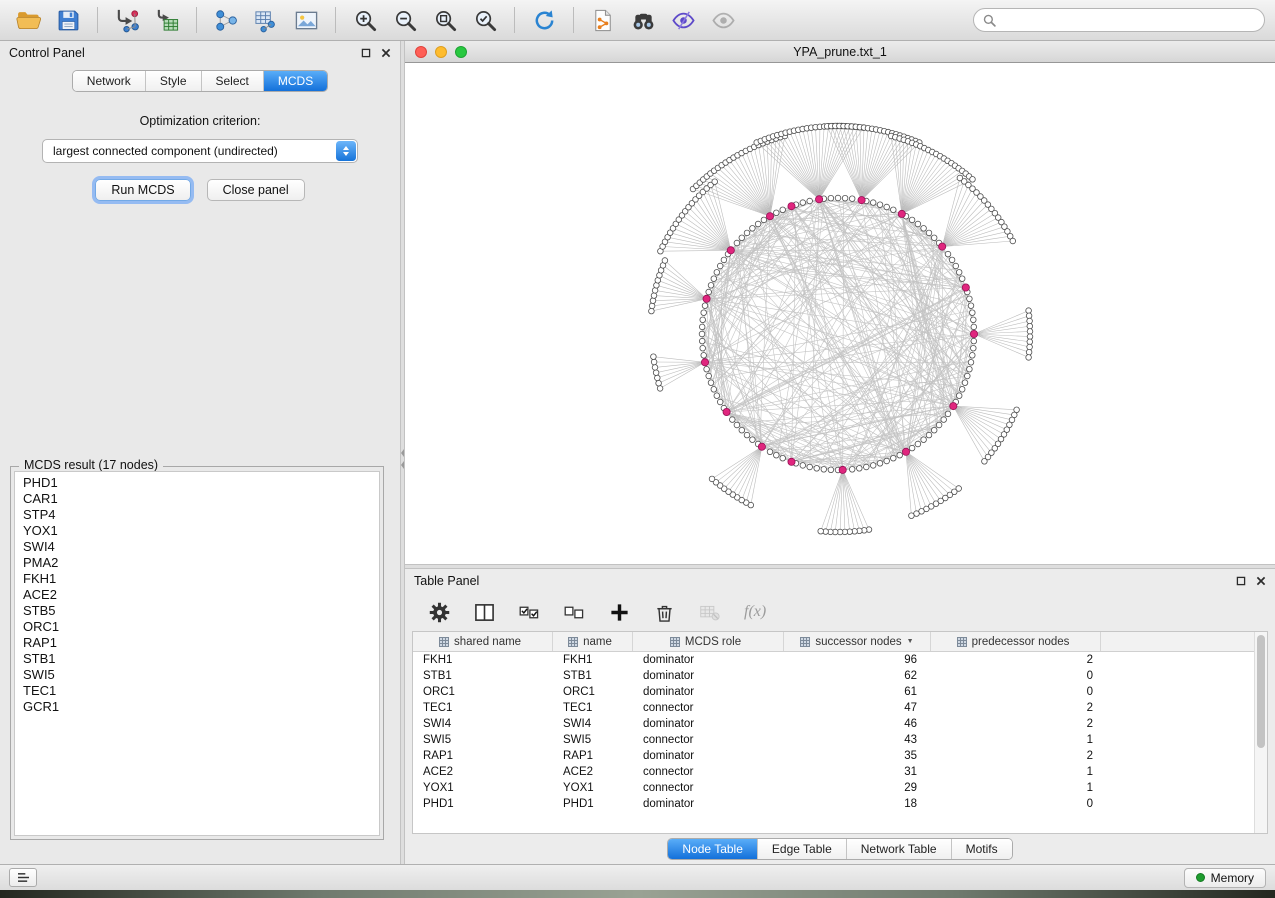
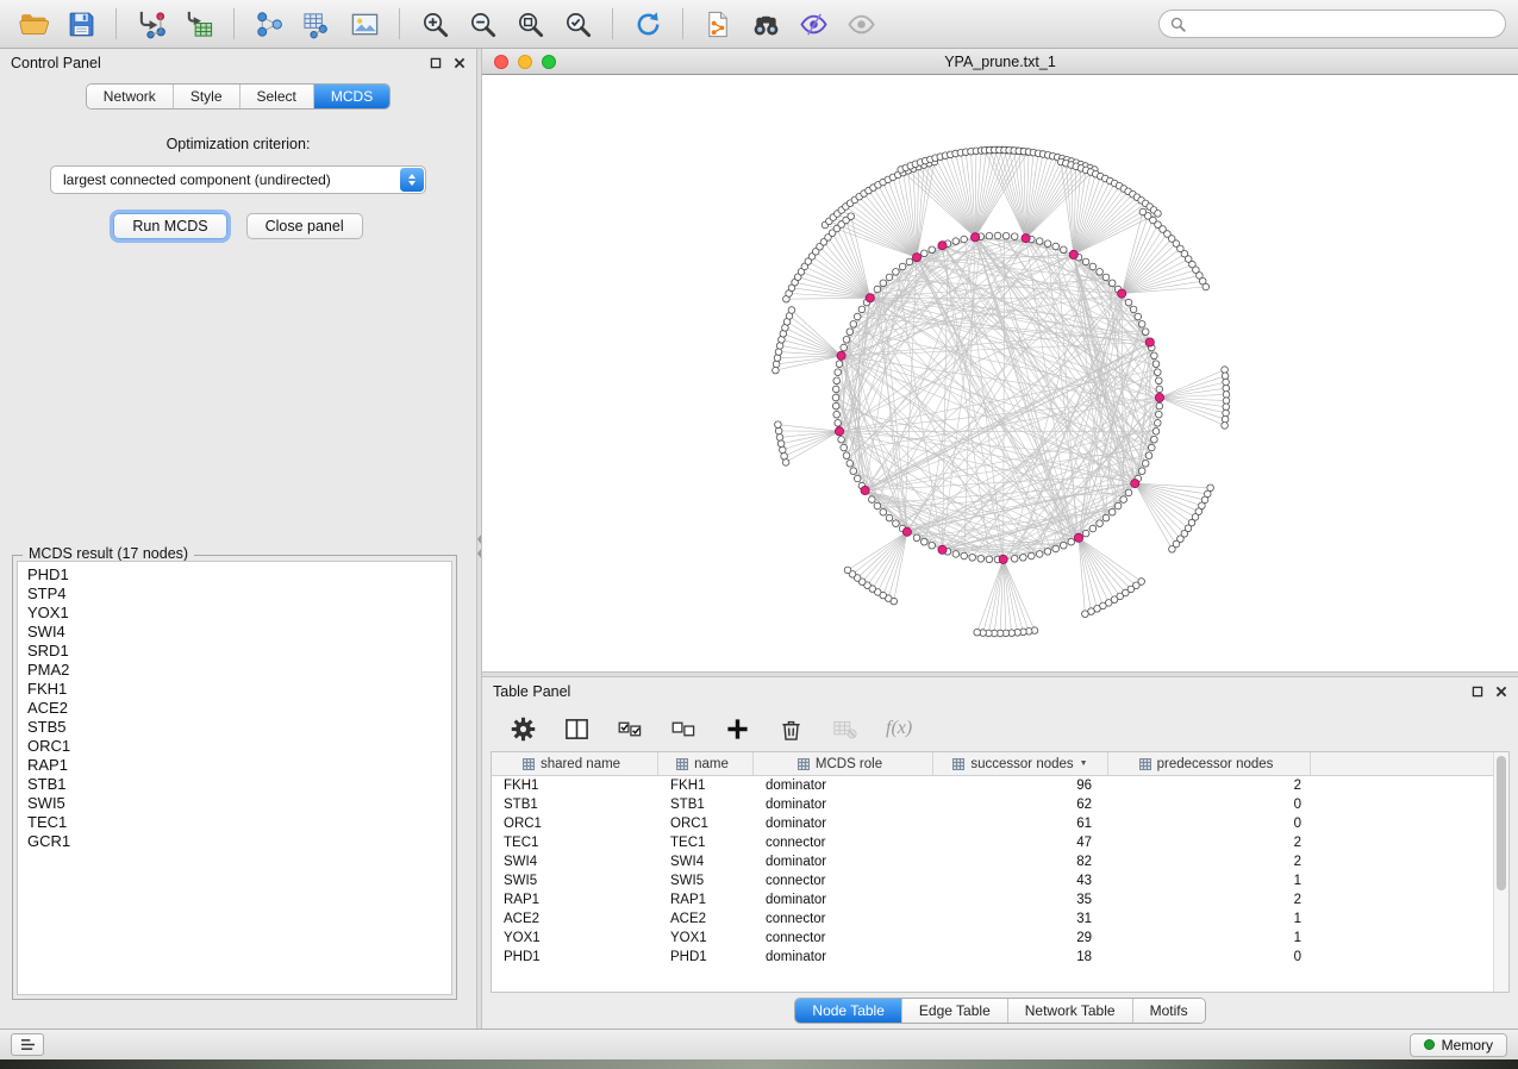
  Control Panel
  Network
  Style
  Select
  MCDS
  Optimization criterion:
  largest connected component (undirected)
  Run MCDS
  Close panel
  MCDS result (17 nodes)
  PHD1
- CAR1
  STP4
  YOX1
  SWI4
+ SRD1
  PMA2
  FKH1
  ACE2
  STB5
  ORC1
  RAP1
  STB1
  SWI5
  TEC1
  GCR1
  YPA_prune.txt_1
  Table Panel
  f(x)
  shared name
  name
  MCDS role
  successor nodes
  predecessor nodes
  FKH1
  FKH1
  dominator
  96
  2
  STB1
  STB1
  dominator
  62
  0
  ORC1
  ORC1
  dominator
  61
  0
  TEC1
  TEC1
  connector
  47
  2
  SWI4
  SWI4
  dominator
- 46
+ 82
  2
  SWI5
  SWI5
  connector
  43
  1
  RAP1
  RAP1
  dominator
  35
  2
  ACE2
  ACE2
  connector
  31
  1
  YOX1
  YOX1
  connector
  29
  1
  PHD1
  PHD1
  dominator
  18
  0
  Node Table
  Edge Table
  Network Table
  Motifs
  Memory
